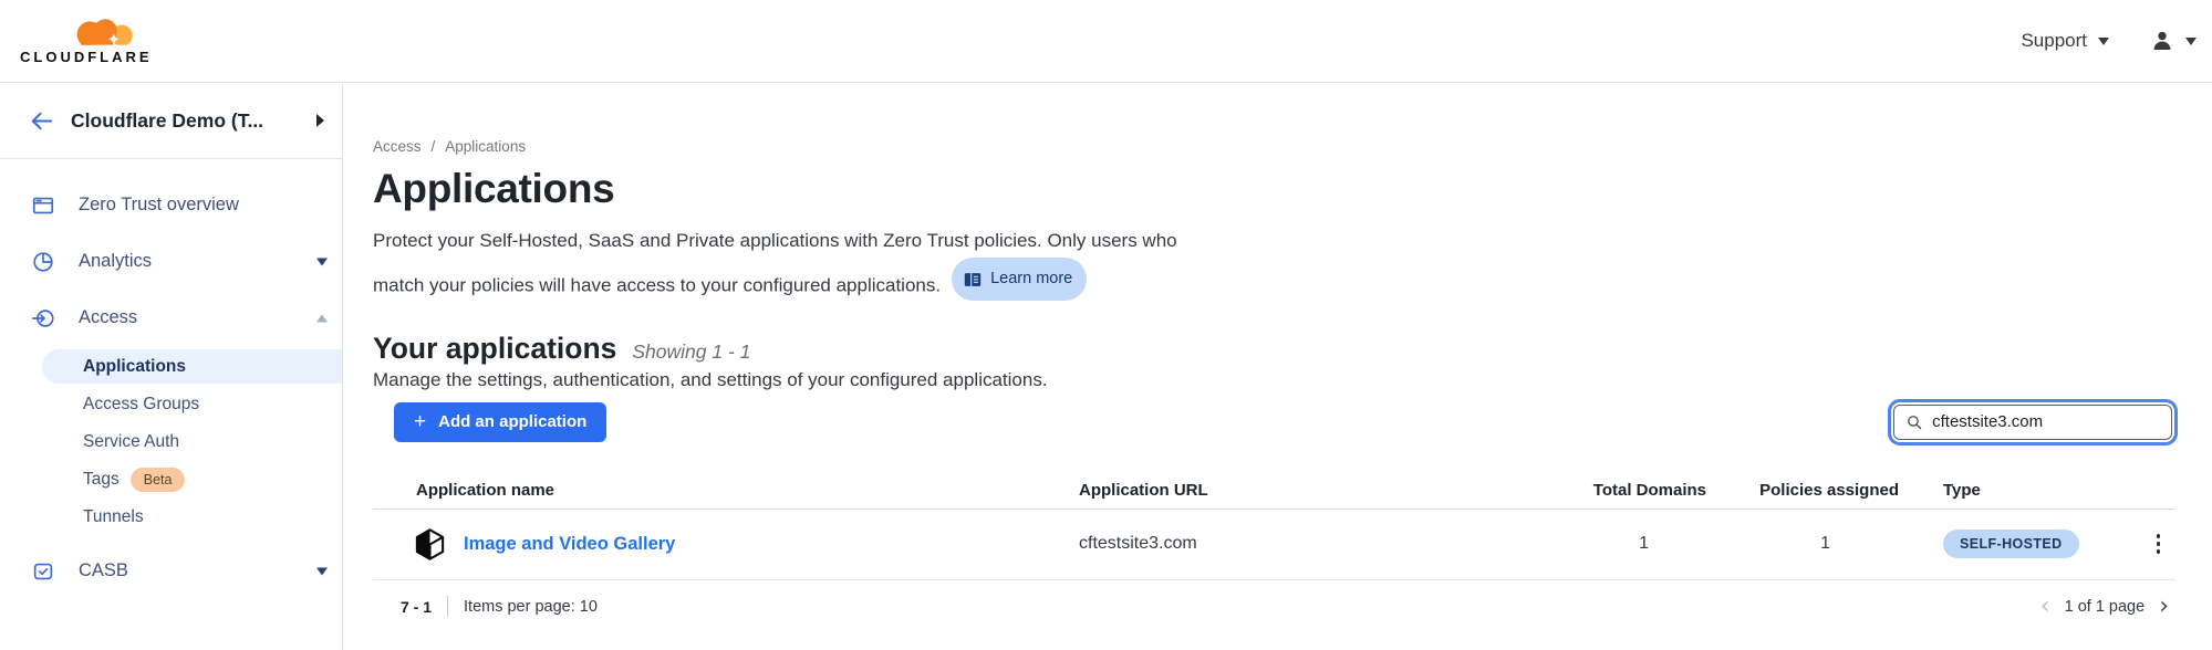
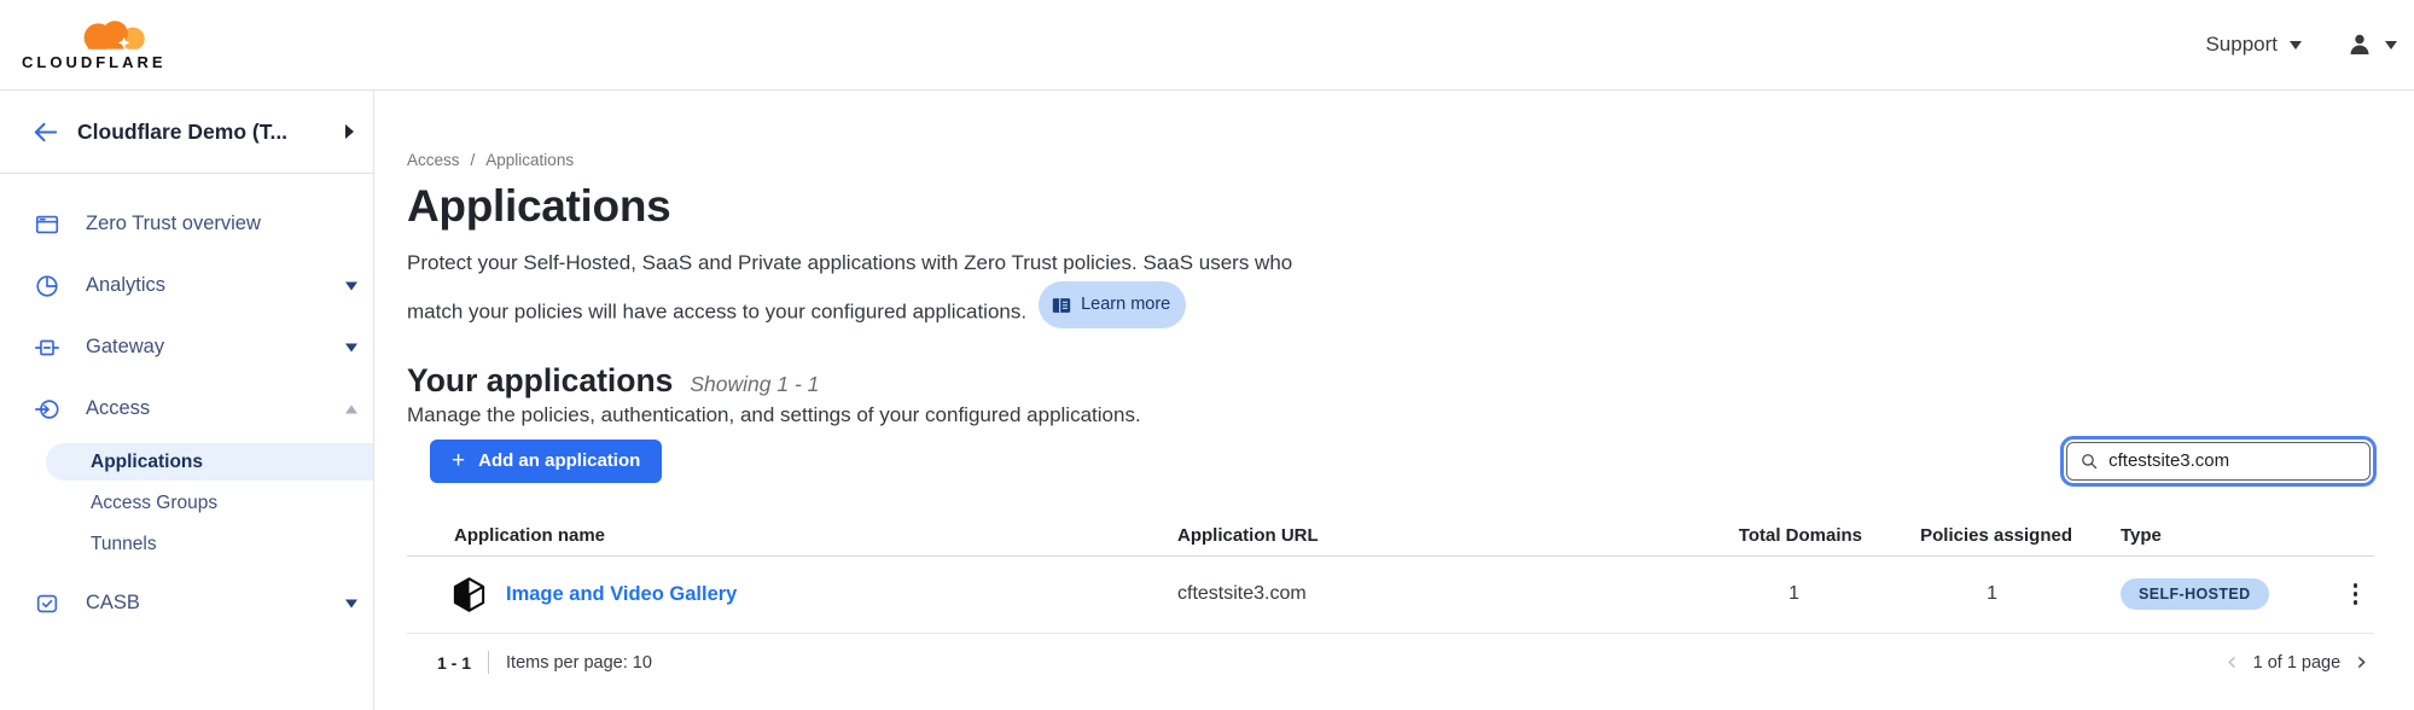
  CLOUDFLARE
  Support
  Cloudflare Demo (T...
  Zero Trust overview
  Analytics
+ Gateway
  Access
  Applications
  Access Groups
- Service Auth
- Tags
- Beta
  Tunnels
  CASB
  Access
  /
  Applications
  Applications
- Protect your Self-Hosted, SaaS and Private applications with Zero Trust policies. Only users who
+ Protect your Self-Hosted, SaaS and Private applications with Zero Trust policies. SaaS users who
  match your policies will have access to your configured applications.
  Learn more
  Your applications
  Showing 1 - 1
- Manage the settings, authentication, and settings of your configured applications.
+ Manage the policies, authentication, and settings of your configured applications.
  +
  Add an application
  cftestsite3.com
  Application name
  Application URL
  Total Domains
  Policies assigned
  Type
  Image and Video Gallery
  cftestsite3.com
  1
  1
  SELF-HOSTED
- 7 - 1
+ 1 - 1
  Items per page: 10
  ‹
  1 of 1 page
  ›
